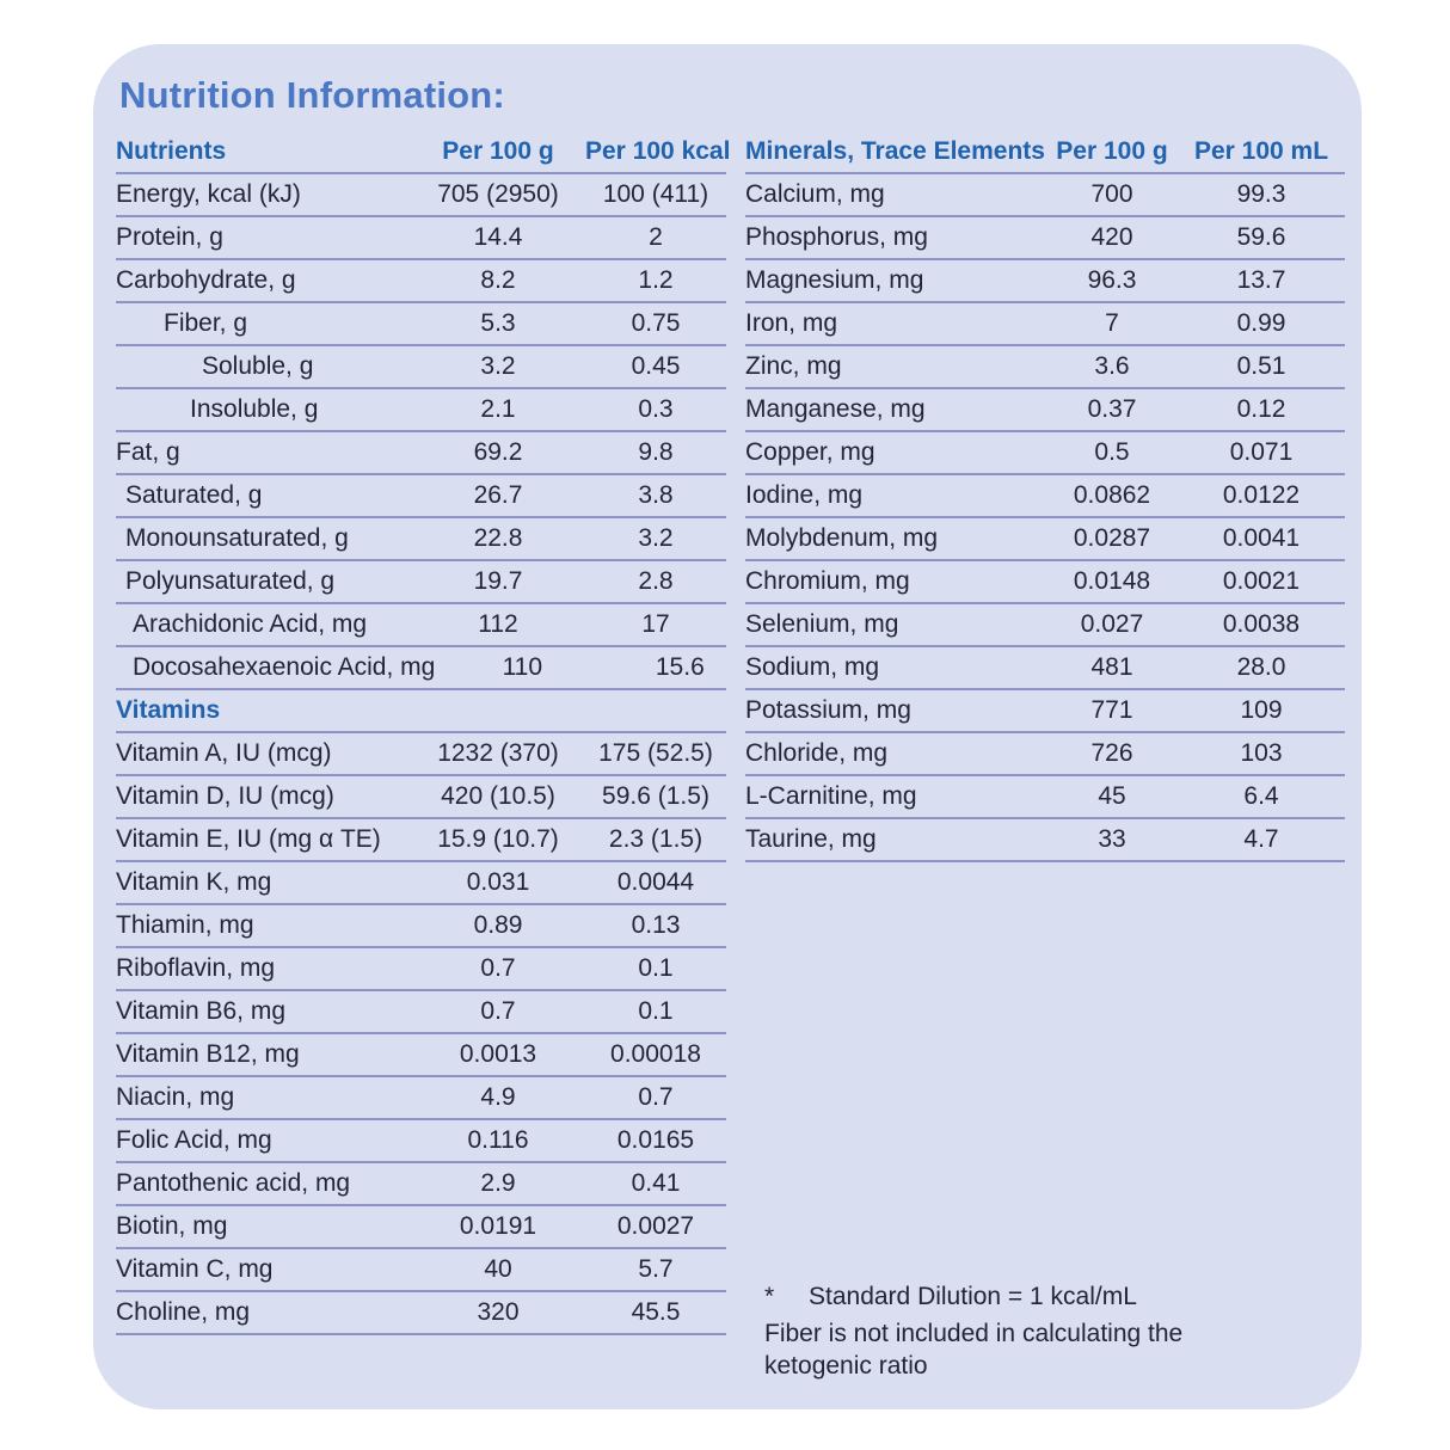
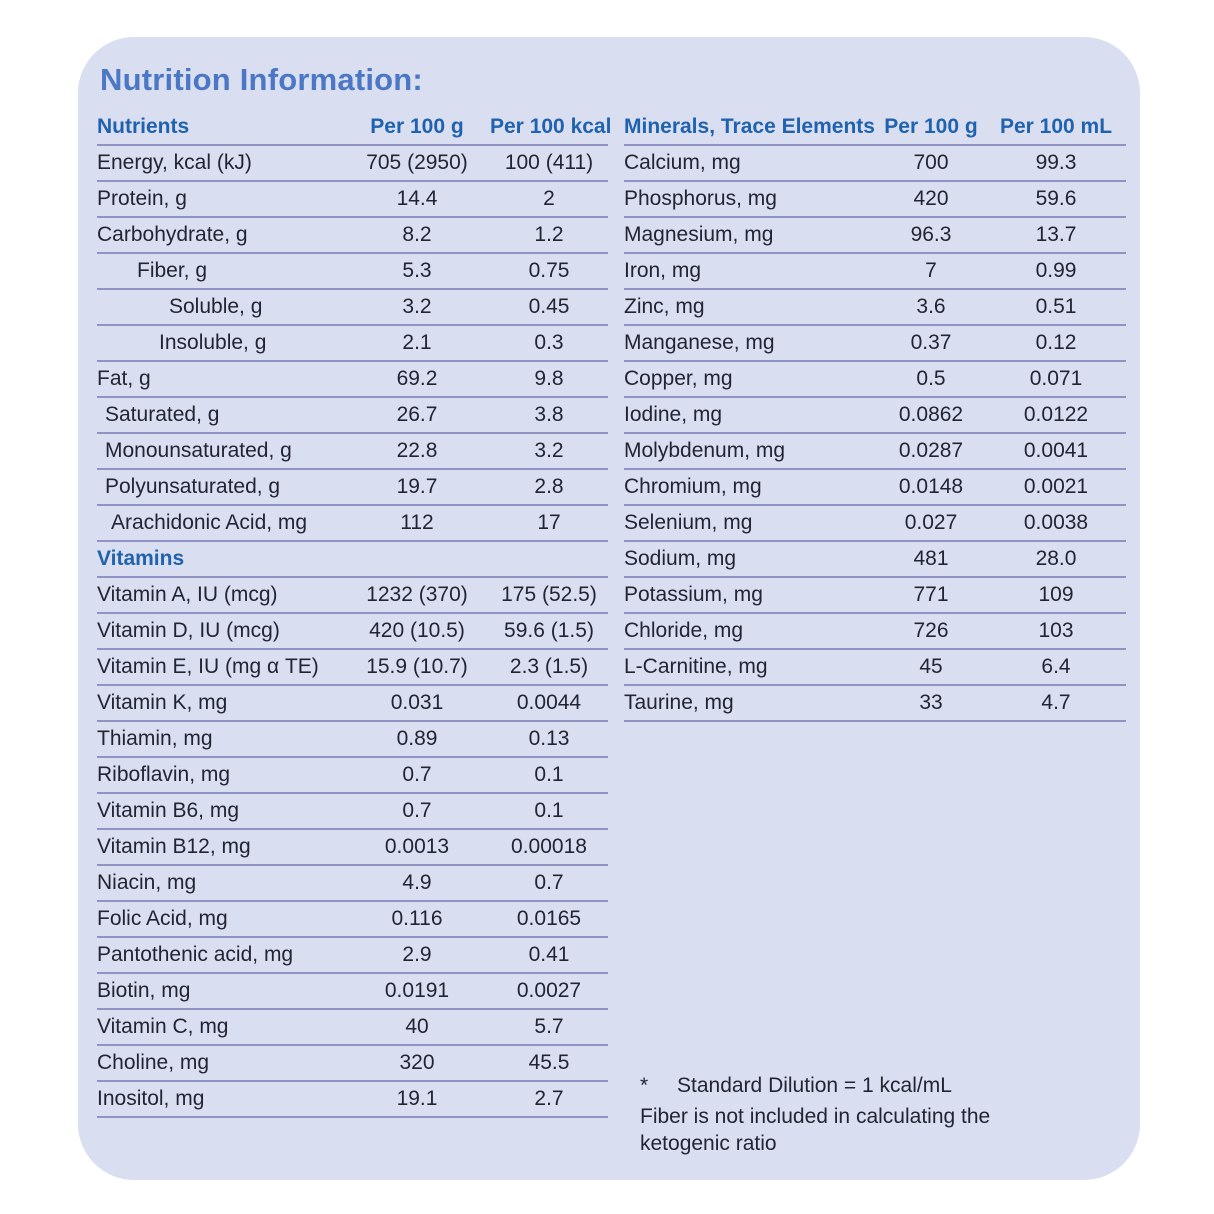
  Nutrition Information:
  Nutrients
  Per 100 g
  Per 100 kcal
  Energy, kcal (kJ)
  705 (2950)
  100 (411)
  Protein, g
  14.4
  2
  Carbohydrate, g
  8.2
  1.2
  Fiber, g
  5.3
  0.75
  Soluble, g
  3.2
  0.45
  Insoluble, g
  2.1
  0.3
  Fat, g
  69.2
  9.8
  Saturated, g
  26.7
  3.8
  Monounsaturated, g
  22.8
  3.2
  Polyunsaturated, g
  19.7
  2.8
  Arachidonic Acid, mg
  112
  17
- Docosahexaenoic Acid, mg
- 110
- 15.6
  Vitamins
  Vitamin A, IU (mcg)
  1232 (370)
  175 (52.5)
  Vitamin D, IU (mcg)
  420 (10.5)
  59.6 (1.5)
  Vitamin E, IU (mg α TE)
  15.9 (10.7)
  2.3 (1.5)
  Vitamin K, mg
  0.031
  0.0044
  Thiamin, mg
  0.89
  0.13
  Riboflavin, mg
  0.7
  0.1
  Vitamin B6, mg
  0.7
  0.1
  Vitamin B12, mg
  0.0013
  0.00018
  Niacin, mg
  4.9
  0.7
  Folic Acid, mg
  0.116
  0.0165
  Pantothenic acid, mg
  2.9
  0.41
  Biotin, mg
  0.0191
  0.0027
  Vitamin C, mg
  40
  5.7
  Choline, mg
  320
  45.5
+ Inositol, mg
+ 19.1
+ 2.7
  Minerals, Trace Elements
  Per 100 g
  Per 100 mL
  Calcium, mg
  700
  99.3
  Phosphorus, mg
  420
  59.6
  Magnesium, mg
  96.3
  13.7
  Iron, mg
  7
  0.99
  Zinc, mg
  3.6
  0.51
  Manganese, mg
  0.37
  0.12
  Copper, mg
  0.5
  0.071
  Iodine, mg
  0.0862
  0.0122
  Molybdenum, mg
  0.0287
  0.0041
  Chromium, mg
  0.0148
  0.0021
  Selenium, mg
  0.027
  0.0038
  Sodium, mg
  481
  28.0
  Potassium, mg
  771
  109
  Chloride, mg
  726
  103
  L-Carnitine, mg
  45
  6.4
  Taurine, mg
  33
  4.7
  *
  Standard Dilution = 1 kcal/mL
  Fiber is not included in calculating the ketogenic ratio
